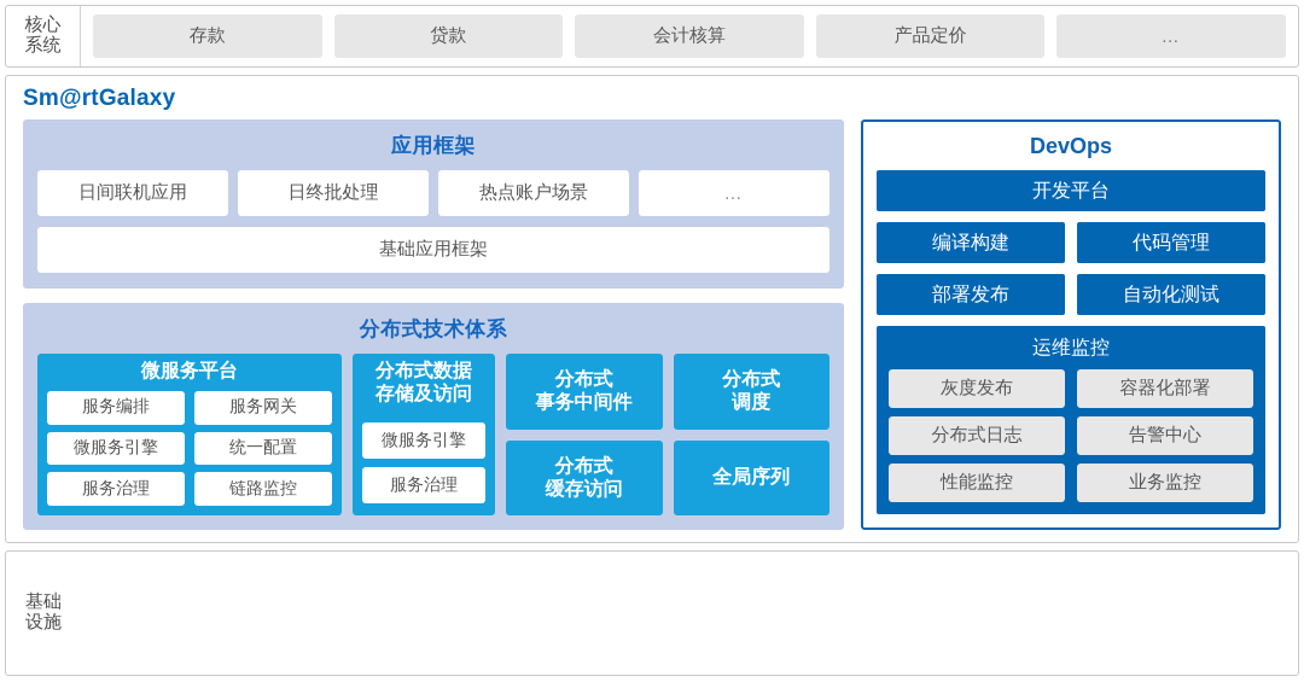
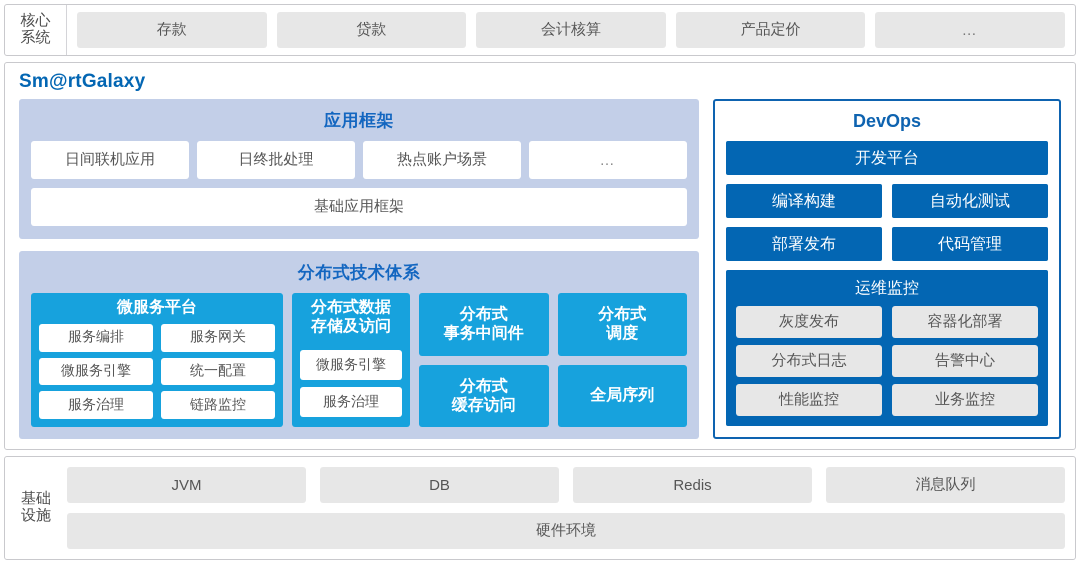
  核心
  系统
  存款
  贷款
  会计核算
  产品定价
  …
  Sm@rtGalaxy
  应用框架
  日间联机应用
  日终批处理
  热点账户场景
  …
  基础应用框架
  分布式技术体系
  微服务平台
  服务编排
  服务网关
  微服务引擎
  统一配置
  服务治理
  链路监控
  分布式数据
  存储及访问
  微服务引擎
  服务治理
  分布式
  事务中间件
  分布式
  缓存访问
  分布式
  调度
  全局序列
  DevOps
  开发平台
  编译构建
- 代码管理
+ 自动化测试
  部署发布
- 自动化测试
+ 代码管理
  运维监控
  灰度发布
  容器化部署
  分布式日志
  告警中心
  性能监控
  业务监控
  基础
  设施
+ JVM
+ DB
+ Redis
+ 消息队列
+ 硬件环境
